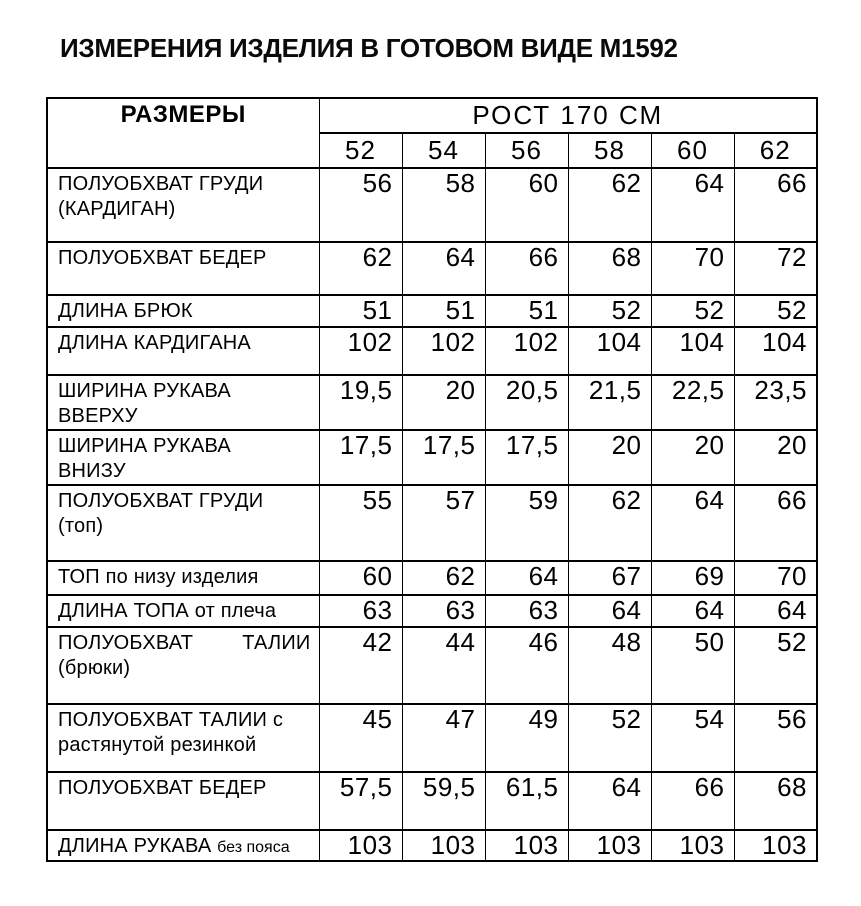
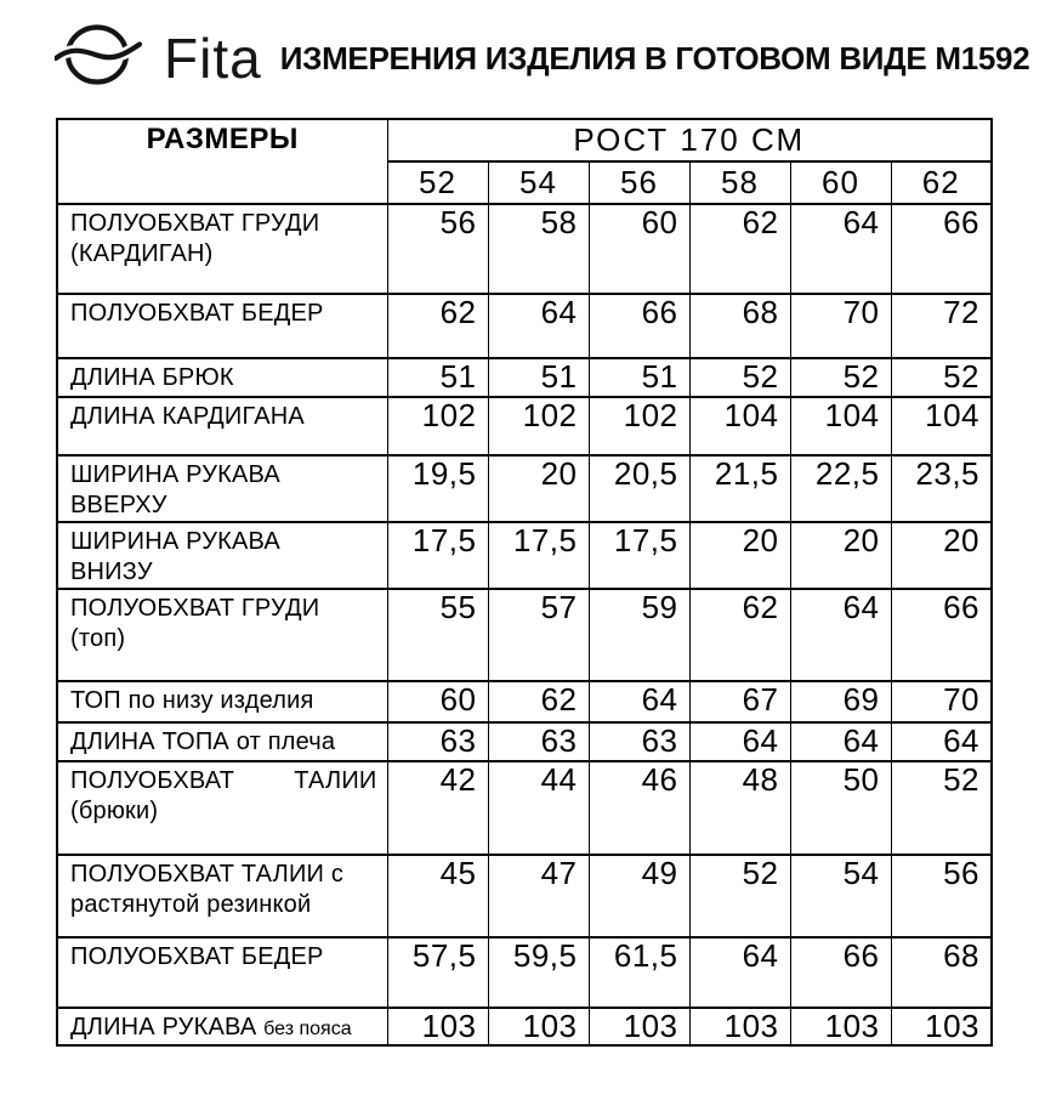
+ Fita
  ИЗМЕРЕНИЯ ИЗДЕЛИЯ В ГОТОВОМ ВИДЕ М1592
  РАЗМЕРЫ	РОСТ 170 СМ
  52	54	56	58	60	62
  ПОЛУОБХВАТ ГРУДИ(КАРДИГАН)	56	58	60	62	64	66
  ПОЛУОБХВАТ БЕДЕР	62	64	66	68	70	72
  ДЛИНА БРЮК	51	51	51	52	52	52
  ДЛИНА КАРДИГАНА	102	102	102	104	104	104
  ШИРИНА РУКАВАВВЕРХУ	19,5	20	20,5	21,5	22,5	23,5
  ШИРИНА РУКАВАВНИЗУ	17,5	17,5	17,5	20	20	20
  ПОЛУОБХВАТ ГРУДИ(топ)	55	57	59	62	64	66
  ТОП по низу изделия	60	62	64	67	69	70
  ДЛИНА ТОПА от плеча	63	63	63	64	64	64
  ПОЛУОБХВАТ ТАЛИИ(брюки)	42	44	46	48	50	52
  ПОЛУОБХВАТ ТАЛИИ срастянутой резинкой	45	47	49	52	54	56
  ПОЛУОБХВАТ БЕДЕР	57,5	59,5	61,5	64	66	68
  ДЛИНА РУКАВА без пояса	103	103	103	103	103	103
